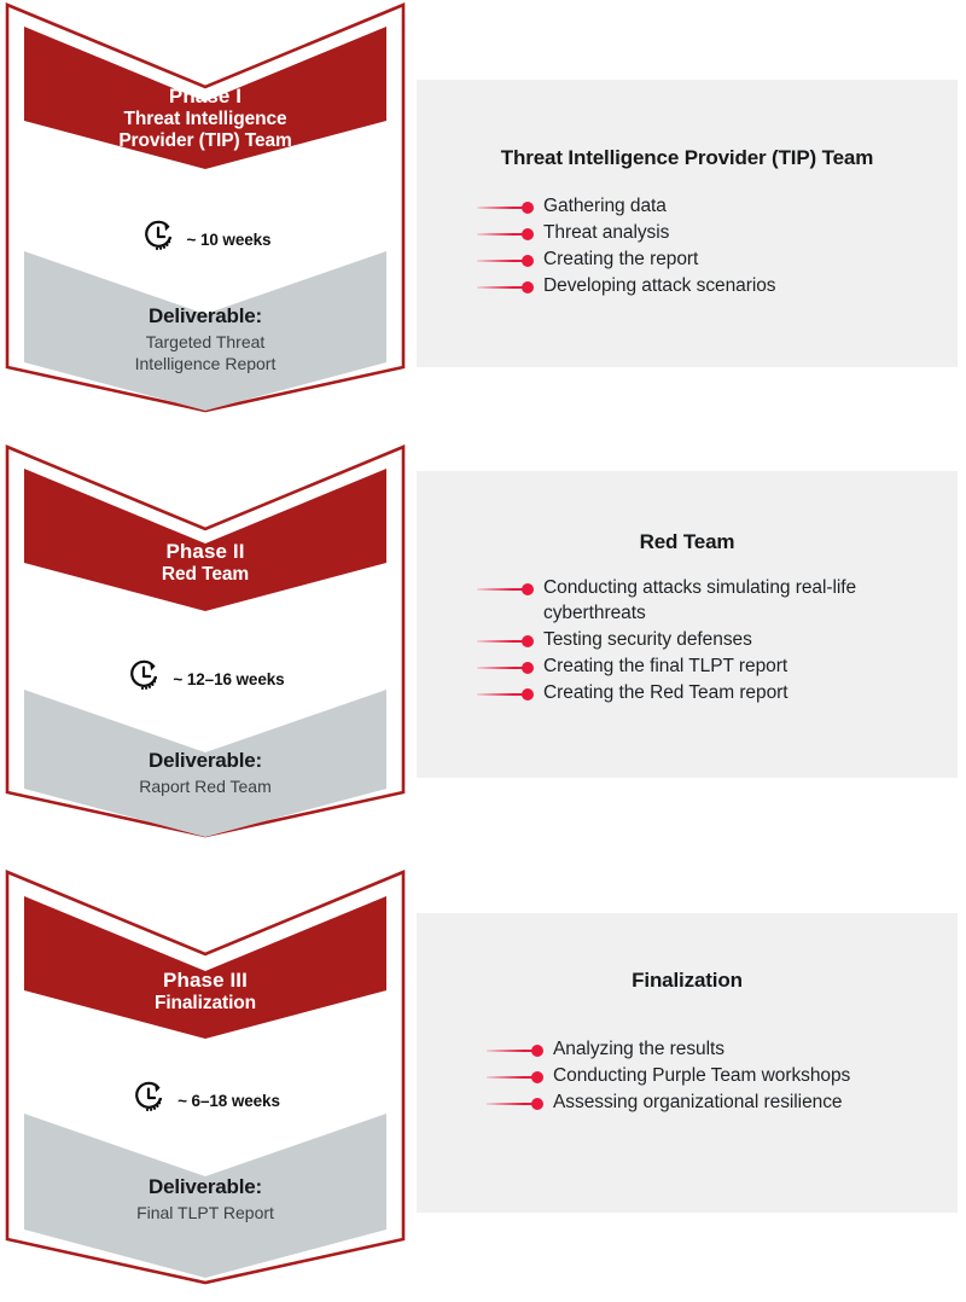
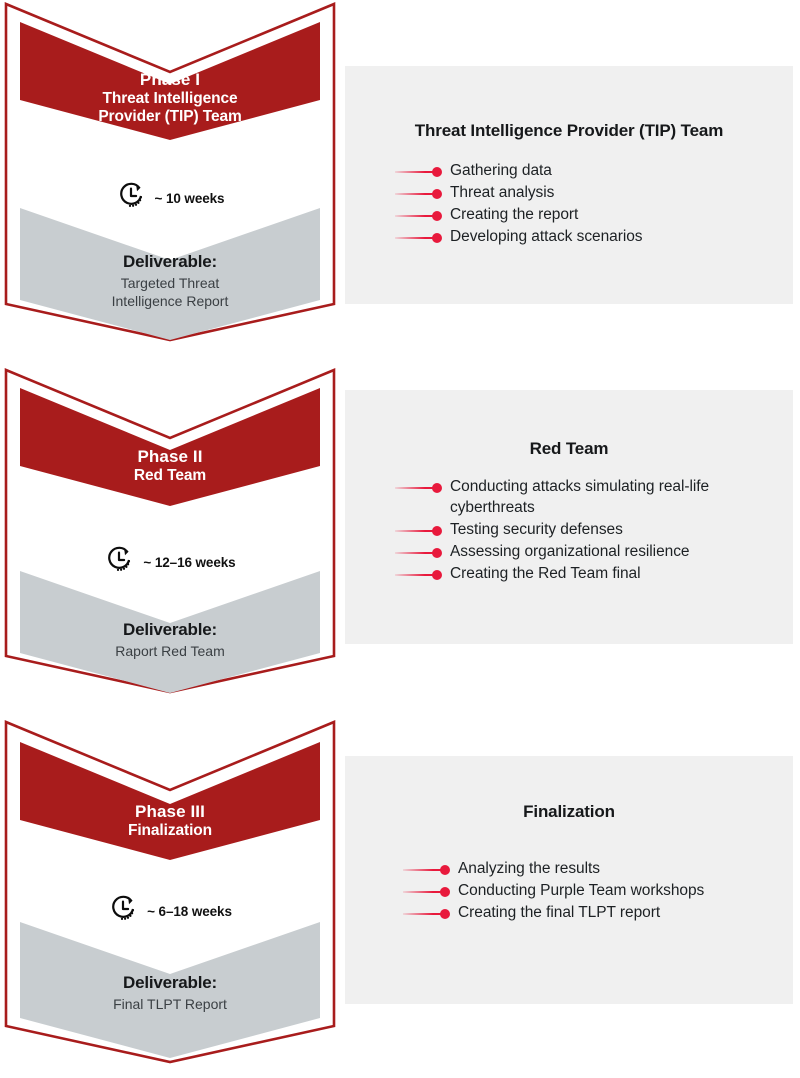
  Phase I
  Threat Intelligence
  Provider (TIP) Team
  ~ 10 weeks
  Deliverable:
  Targeted Threat
  Intelligence Report
  Threat Intelligence Provider (TIP) Team
  Gathering data
  Threat analysis
  Creating the report
  Developing attack scenarios
  Phase II
  Red Team
  ~ 12–16 weeks
  Deliverable:
  Raport Red Team
  Red Team
  Conducting attacks simulating real-life cyberthreats
  Testing security defenses
- Creating the final TLPT report
+ Assessing organizational resilience
- Creating the Red Team report
+ Creating the Red Team final
  Phase III
  Finalization
  ~ 6–18 weeks
  Deliverable:
  Final TLPT Report
  Finalization
  Analyzing the results
  Conducting Purple Team workshops
- Assessing organizational resilience
+ Creating the final TLPT report
